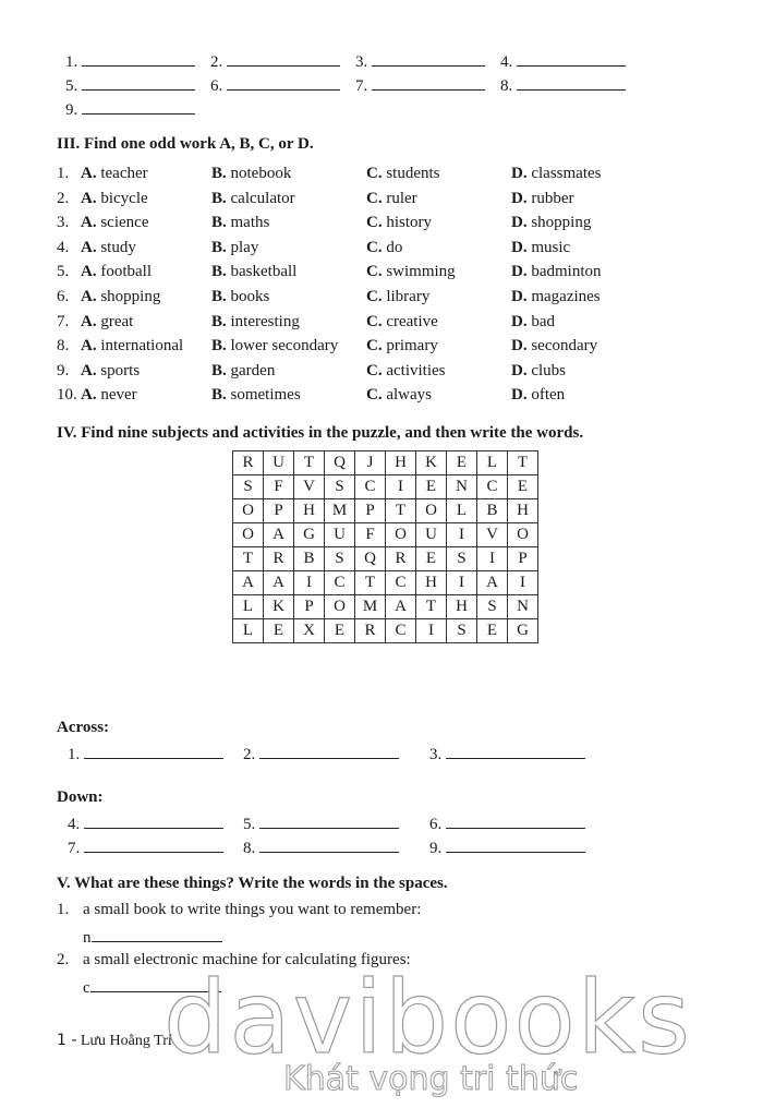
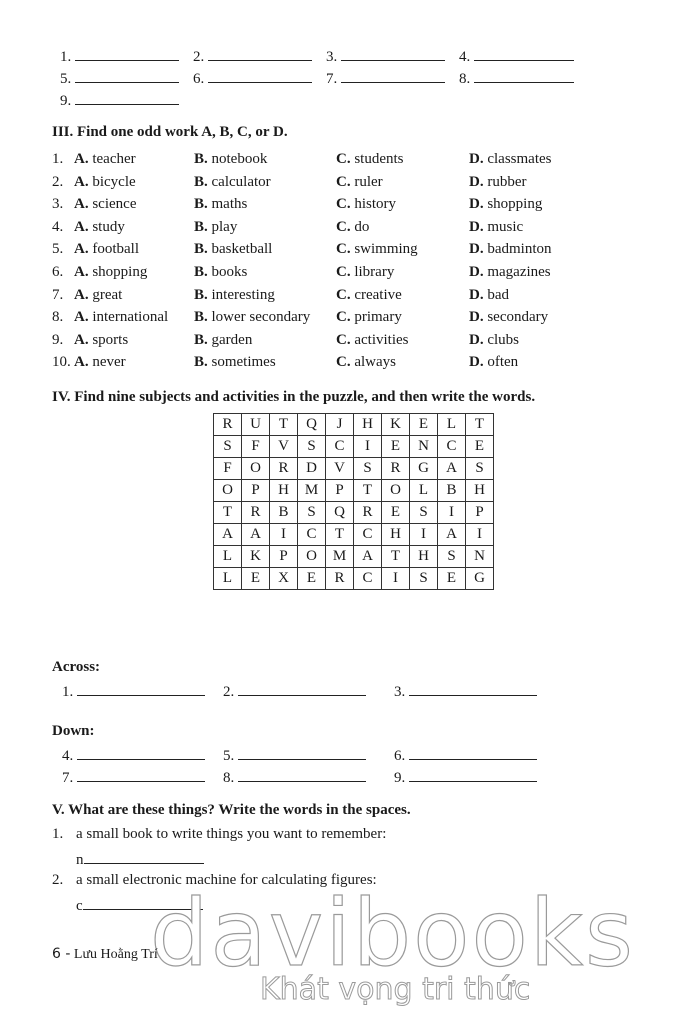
  1.
  2.
  3.
  4.
  5.
  6.
  7.
  8.
  9.
  III. Find one odd work A, B, C, or D.
  1.
  A. teacher
  B. notebook
  C. students
  D. classmates
  2.
  A. bicycle
  B. calculator
  C. ruler
  D. rubber
  3.
  A. science
  B. maths
  C. history
  D. shopping
  4.
  A. study
  B. play
  C. do
  D. music
  5.
  A. football
  B. basketball
  C. swimming
  D. badminton
  6.
  A. shopping
  B. books
  C. library
  D. magazines
  7.
  A. great
  B. interesting
  C. creative
  D. bad
  8.
  A. international
  B. lower secondary
  C. primary
  D. secondary
  9.
  A. sports
  B. garden
  C. activities
  D. clubs
  10.
  A. never
  B. sometimes
  C. always
  D. often
  IV. Find nine subjects and activities in the puzzle, and then write the words.
  R	U	T	Q	J	H	K	E	L	T
  S	F	V	S	C	I	E	N	C	E
+ F	O	R	D	V	S	R	G	A	S
  O	P	H	M	P	T	O	L	B	H
- O	A	G	U	F	O	U	I	V	O
  T	R	B	S	Q	R	E	S	I	P
  A	A	I	C	T	C	H	I	A	I
  L	K	P	O	M	A	T	H	S	N
  L	E	X	E	R	C	I	S	E	G
  Across:
  1.
  2.
  3.
  Down:
  4.
  5.
  6.
  7.
  8.
  9.
  V. What are these things? Write the words in the spaces.
  1.
  a small book to write things you want to remember:
  n
  2.
  a small electronic machine for calculating figures:
  c
  davibooks
  Khát vọng tri thức
- 1 - Lưu Hoằng Trí
+ 6 - Lưu Hoằng Trí
